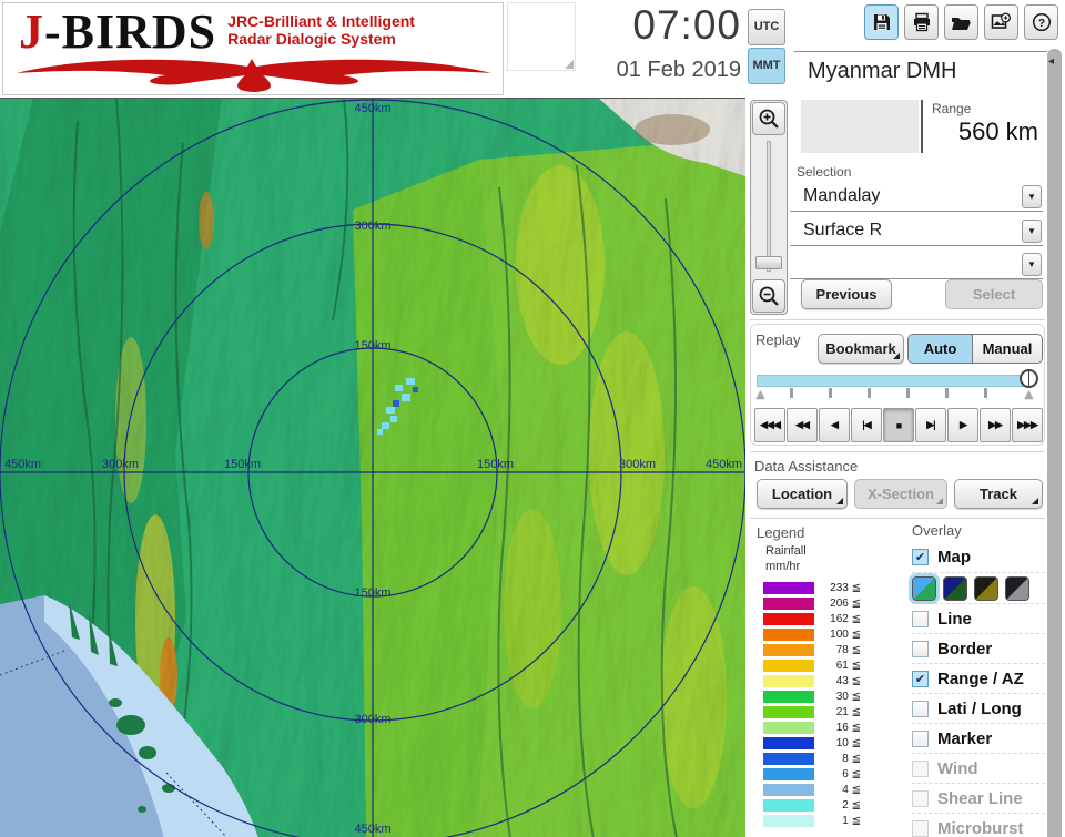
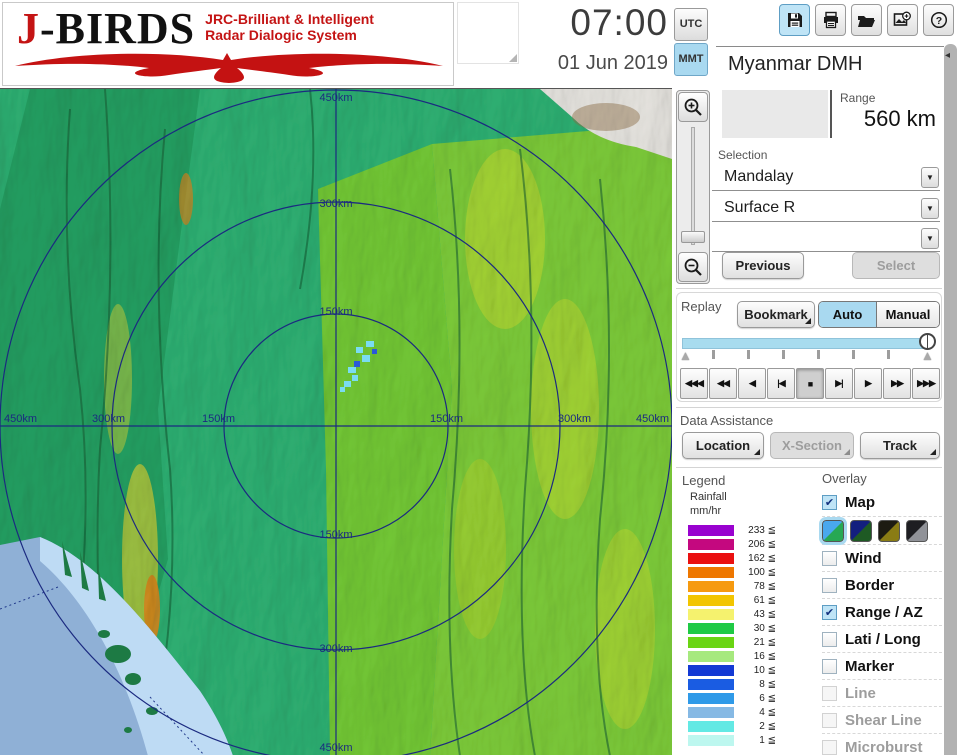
  J-BIRDS
  JRC-Brilliant & Intelligent
  Radar Dialogic System
  07:00
- 01 Feb 2019
+ 01 Jun 2019
  UTC
  MMT
  ?
  Myanmar DMH
  ◂
  450km
  300km
  150km
  150km
  300km
  450km
  450km
  300km
  150km
  150km
  300km
  450km
  Range
  560 km
  Selection
  Mandalay
  ▼
  Surface R
  ▼
  ▼
  Previous
  Select
  Replay
  Bookmark
  Auto
  Manual
  ▲
  ▲
  ◀◀◀
  ◀◀
  ◀
  |◀
  ■
  ▶|
  ▶
  ▶▶
  ▶▶▶
  Data Assistance
  Location
  X-Section
  Track
  Legend
  Rainfall
  mm/hr
  233 ≦
  206 ≦
  162 ≦
  100 ≦
  78 ≦
  61 ≦
  43 ≦
  30 ≦
  21 ≦
  16 ≦
  10 ≦
  8 ≦
  6 ≦
  4 ≦
  2 ≦
  1 ≦
  Overlay
  ✔
  Map
- Line
+ Wind
  Border
  ✔
  Range / AZ
  Lati / Long
  Marker
- Wind
+ Line
  Shear Line
  Microburst
